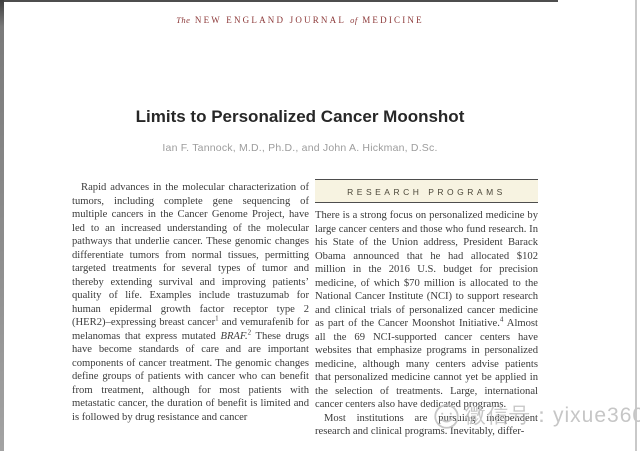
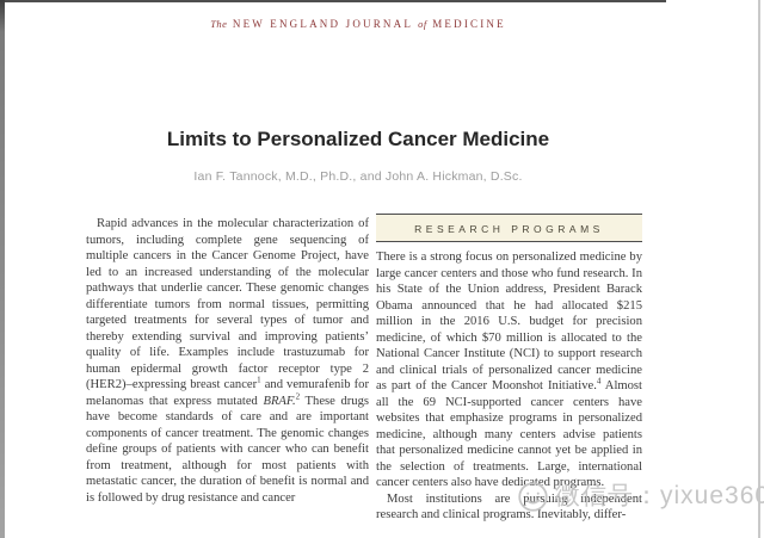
  The NEW ENGLAND JOURNAL of MEDICINE
- Limits to Personalized Cancer Moonshot
+ Limits to Personalized Cancer Medicine
  Ian F. Tannock, M.D., Ph.D., and John A. Hickman, D.Sc.
- Rapid advances in the molecular characterization of tumors, including complete gene sequencing of multiple cancers in the Cancer Genome Project, have led to an increased understanding of the molecular pathways that underlie cancer. These genomic changes differentiate tumors from normal tissues, permitting targeted treatments for several types of tumor and thereby extending survival and improving patients’ quality of life. Examples include trastuzumab for human epidermal growth factor receptor type 2 (HER2)–expressing breast cancer1 and vemurafenib for melanomas that express mutated BRAF.2 These drugs have become standards of care and are important components of cancer treatment. The genomic changes define groups of patients with cancer who can benefit from treatment, although for most patients with metastatic cancer, the duration of benefit is limited and is followed by drug resistance and cancer
+ Rapid advances in the molecular characterization of tumors, including complete gene sequencing of multiple cancers in the Cancer Genome Project, have led to an increased understanding of the molecular pathways that underlie cancer. These genomic changes differentiate tumors from normal tissues, permitting targeted treatments for several types of tumor and thereby extending survival and improving patients’ quality of life. Examples include trastuzumab for human epidermal growth factor receptor type 2 (HER2)–expressing breast cancer1 and vemurafenib for melanomas that express mutated BRAF.2 These drugs have become standards of care and are important components of cancer treatment. The genomic changes define groups of patients with cancer who can benefit from treatment, although for most patients with metastatic cancer, the duration of benefit is normal and is followed by drug resistance and cancer
  RESEARCH PROGRAMS
- There is a strong focus on personalized medicine by large cancer centers and those who fund research. In his State of the Union address, President Barack Obama announced that he had allocated $102 million in the 2016 U.S. budget for precision medicine, of which $70 million is allocated to the National Cancer Institute (NCI) to support research and clinical trials of personalized cancer medicine as part of the Cancer Moonshot Initiative.4 Almost all the 69 NCI-supported cancer centers have websites that emphasize programs in personalized medicine, although many centers advise patients that personalized medicine cannot yet be applied in the selection of treatments. Large, international cancer centers also have dediced programs.
+ There is a strong focus on personalized medicine by large cancer centers and those who fund research. In his State of the Union address, President Barack Obama announced that he had allocated $215 million in the 2016 U.S. budget for precision medicine, of which $70 million is allocated to the National Cancer Institute (NCI) to support research and clinical trials of personalized cancer medicine as part of the Cancer Moonshot Initiative.4 Almost all the 69 NCI-supported cancer centers have websites that emphasize programs in personalized medicine, although many centers advise patients that personalized medicine cannot yet be applied in the selection of treatments. Large, international cancer centers also have dediced programs.
  Most institutions are pursuing independent research and clinical programs. Inevitably, differ-
  微信号：yixue360
